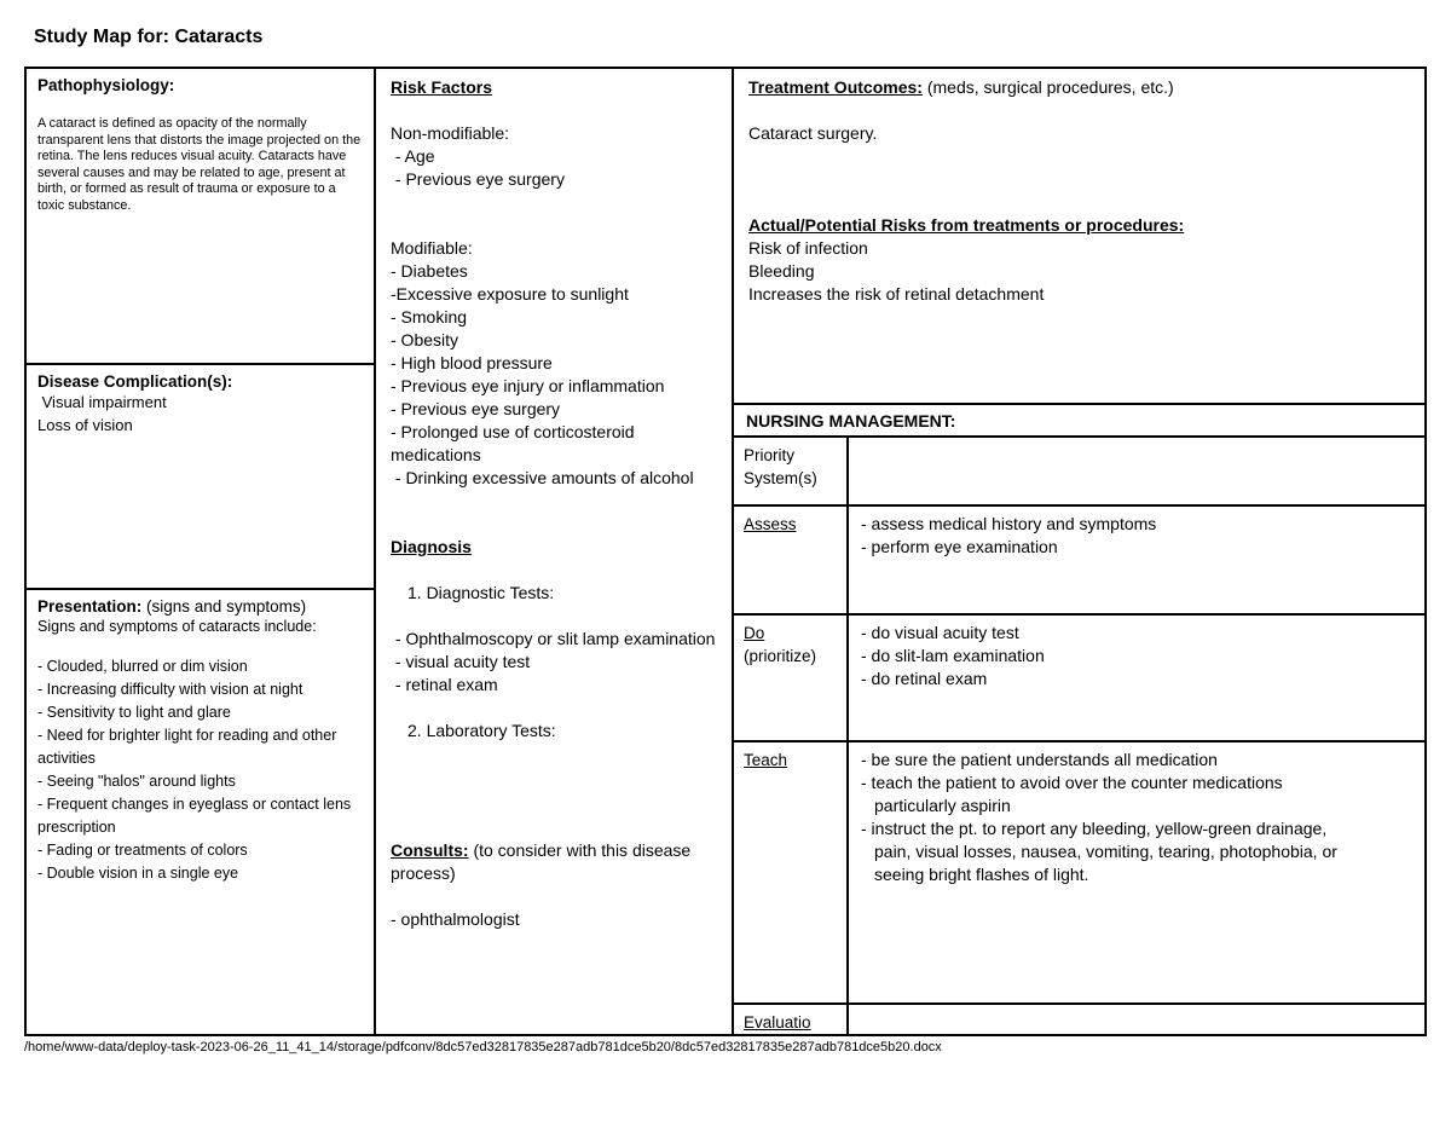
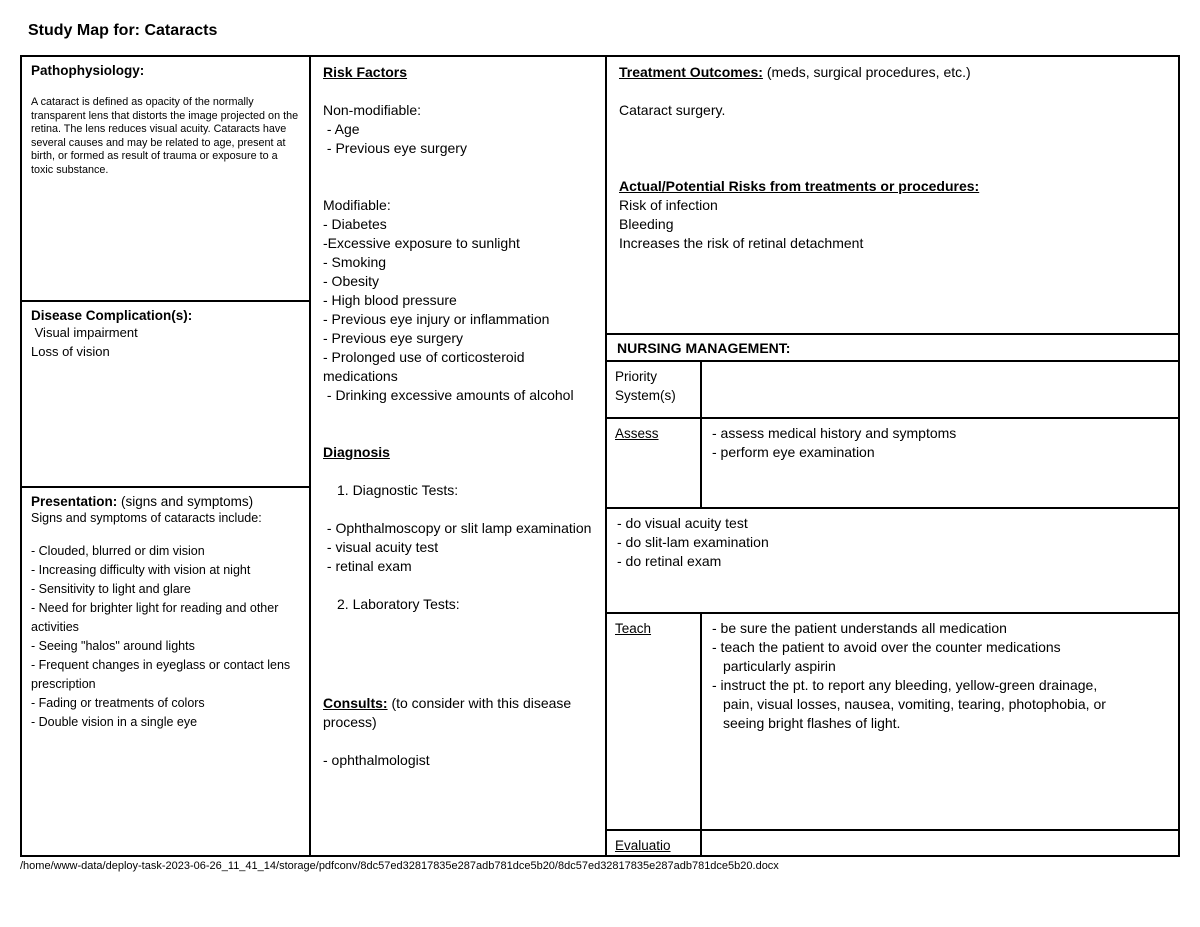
  Study Map for: Cataracts
  Pathophysiology:
  A cataract is defined as opacity of the normally transparent lens that distorts the image projected on the retina. The lens reduces visual acuity. Cataracts have several causes and may be related to age, present at birth, or formed as result of trauma or exposure to a toxic substance.
  Disease Complication(s):
  Visual impairment
  Loss of vision
  Presentation: (signs and symptoms)
  Signs and symptoms of cataracts include:
  - Clouded, blurred or dim vision
  - Increasing difficulty with vision at night
  - Sensitivity to light and glare
  - Need for brighter light for reading and other activities
  - Seeing "halos" around lights
  - Frequent changes in eyeglass or contact lens prescription
  - Fading or treatments of colors
  - Double vision in a single eye
  Risk Factors
  Non-modifiable:
  - Age
  - Previous eye surgery
  Modifiable:
  - Diabetes
  -Excessive exposure to sunlight
  - Smoking
  - Obesity
  - High blood pressure
  - Previous eye injury or inflammation
  - Previous eye surgery
  - Prolonged use of corticosteroid medications
  - Drinking excessive amounts of alcohol
  Diagnosis
  1. Diagnostic Tests:
  - Ophthalmoscopy or slit lamp examination
  - visual acuity test
  - retinal exam
  2. Laboratory Tests:
  Consults: (to consider with this disease process)
  - ophthalmologist
  Treatment Outcomes: (meds, surgical procedures, etc.)
  Cataract surgery.
  Actual/Potential Risks from treatments or procedures:
  Risk of infection
  Bleeding
  Increases the risk of retinal detachment
  NURSING MANAGEMENT:
  Priority System(s)
  Assess
  - assess medical history and symptoms
  - perform eye examination
- Do
- (prioritize)
  - do visual acuity test
  - do slit-lam examination
  - do retinal exam
  Teach
  - be sure the patient understands all medication
  - teach the patient to avoid over the counter medications particularly aspirin
  - instruct the pt. to report any bleeding, yellow-green drainage, pain, visual losses, nausea, vomiting, tearing, photophobia, or seeing bright flashes of light.
  Evaluatio
  /home/www-data/deploy-task-2023-06-26_11_41_14/storage/pdfconv/8dc57ed32817835e287adb781dce5b20/8dc57ed32817835e287adb781dce5b20.docx
